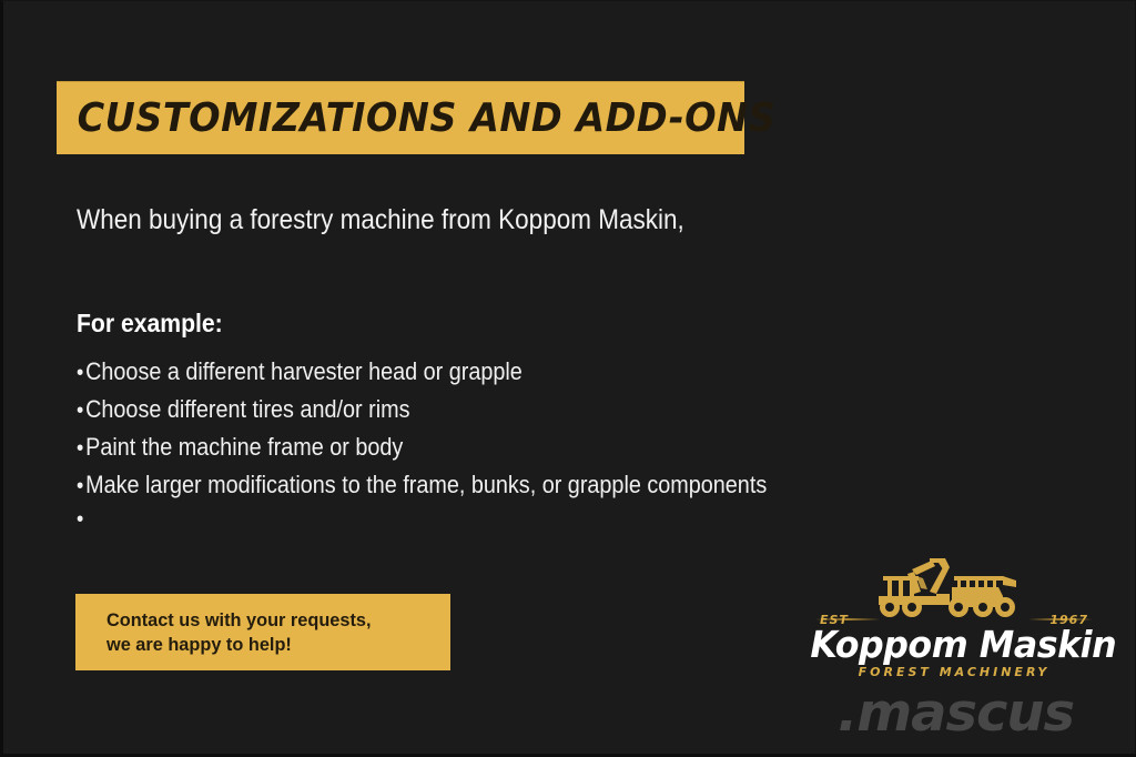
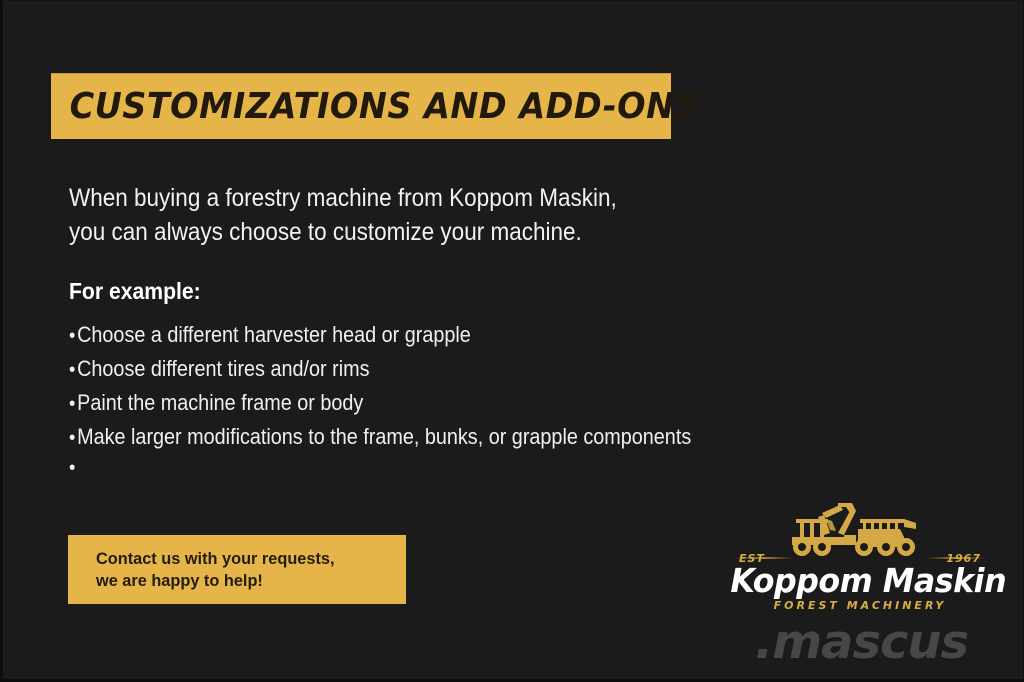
  CUSTOMIZATIONS AND ADD-ONS
  When buying a forestry machine from Koppom Maskin,
+ you can always choose to customize your machine.
  For example:
  •
  Choose a different harvester head or grapple
  •
  Choose different tires and/or rims
  •
  Paint the machine frame or body
  •
  Make larger modifications to the frame, bunks, or grapple components
  •
  Contact us with your requests,
  we are happy to help!
  EST
  1967
  Koppom Maskin
  FOREST MACHINERY
  .mascus
